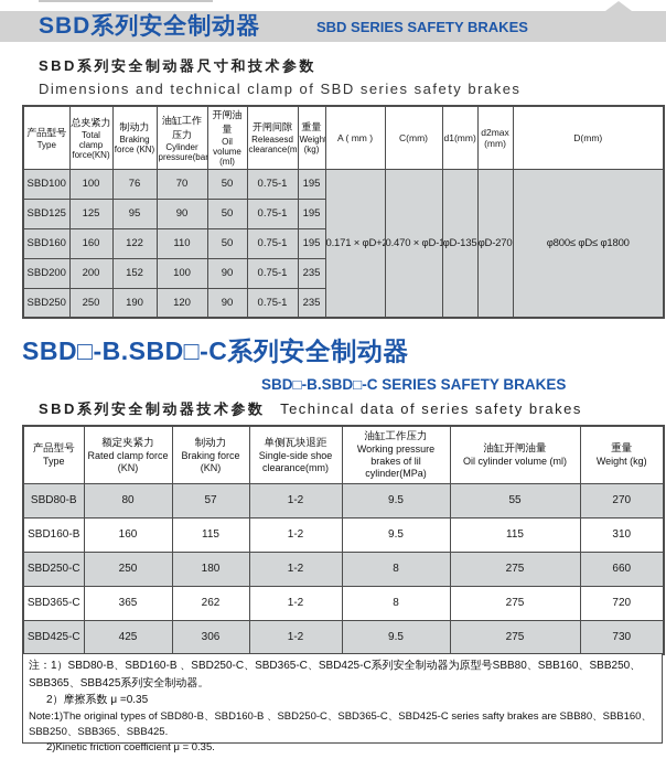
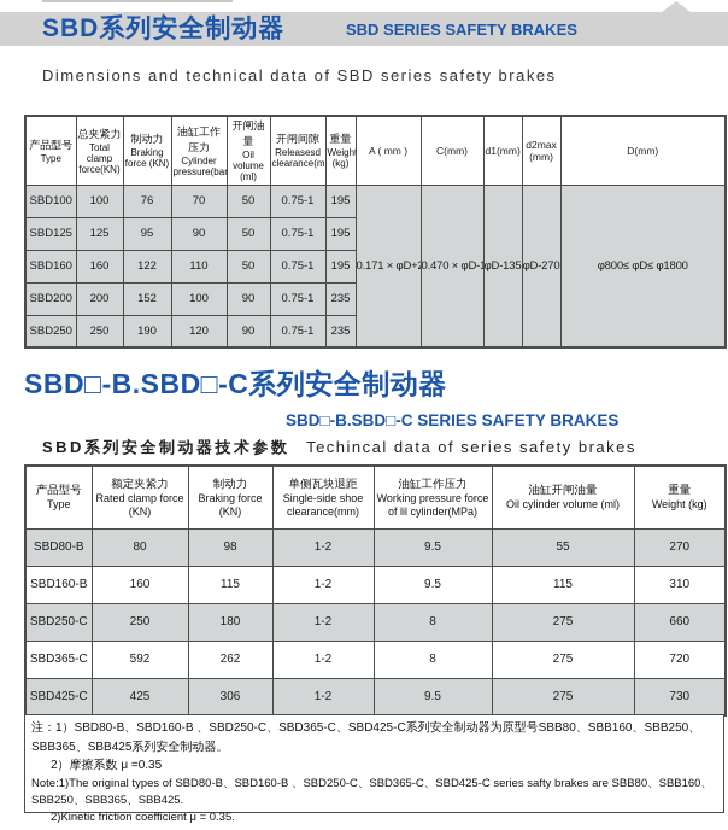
  SBD系列安全制动器
  SBD SERIES SAFETY BRAKES
- SBD系列安全制动器尺寸和技术参数
- Dimensions and technical clamp of SBD series safety brakes
+ Dimensions and technical data of SBD series safety brakes
  产品型号Type	总夹紧力Total clamp force(KN)	制动力Braking force (KN)	油缸工作压力Cylinder pressure(ba	开闸油量Oil volume (ml)	开闸间隙Releasesd clearance(m	重量Weigh (kg)	A ( mm )	C(mm)	d1(mm)	d2max (mm)	D(mm)
  SBD100	100	76	70	50	0.75-1	195	0.171 × φD+	0.470 × φD-	φD-135	φD-270	φ800≤ φD≤ φ1800
  SBD125	125	95	90	50	0.75-1	195
  SBD160	160	122	110	50	0.75-1	195
  SBD200	200	152	100	90	0.75-1	235
  SBD250	250	190	120	90	0.75-1	235
  SBD□-B.SBD□-C系列安全制动器
  SBD□-B.SBD□-C SERIES SAFETY BRAKES
  SBD系列安全制动器技术参数 Techincal data of series safety brakes
- 产品型号Type	额定夹紧力Rated clamp force (KN)	制动力Braking force (KN)	单侧瓦块退距Single-side shoe clearance(mm)	油缸工作压力Working pressure brakes of lil cylinder(MPa)	油缸开闸油量Oil cylinder volume (ml)	重量Weight (kg)
+ 产品型号Type	额定夹紧力Rated clamp force (KN)	制动力Braking force (KN)	单侧瓦块退距Single-side shoe clearance(mm)	油缸工作压力Working pressure force of lil cylinder(MPa)	油缸开闸油量Oil cylinder volume (ml)	重量Weight (kg)
- SBD80-B	80	57	1-2	9.5	55	270
+ SBD80-B	80	98	1-2	9.5	55	270
  SBD160-B	160	115	1-2	9.5	115	310
  SBD250-C	250	180	1-2	8	275	660
- SBD365-C	365	262	1-2	8	275	720
+ SBD365-C	592	262	1-2	8	275	720
  SBD425-C	425	306	1-2	9.5	275	730
  注：1）SBD80-B、SBD160-B 、SBD250-C、SBD365-C、SBD425-C系列安全制动器为原型号SBB80、SBB160、SBB250、SBB365、SBB425系列安全制动器。
  2）摩擦系数 μ =0.35
  Note:1)The original types of SBD80-B、SBD160-B 、SBD250-C、SBD365-C、SBD425-C series safty brakes are SBB80、SBB160、SBB250、SBB365、SBB425.
  2)Kinetic friction coefficient μ = 0.35.
